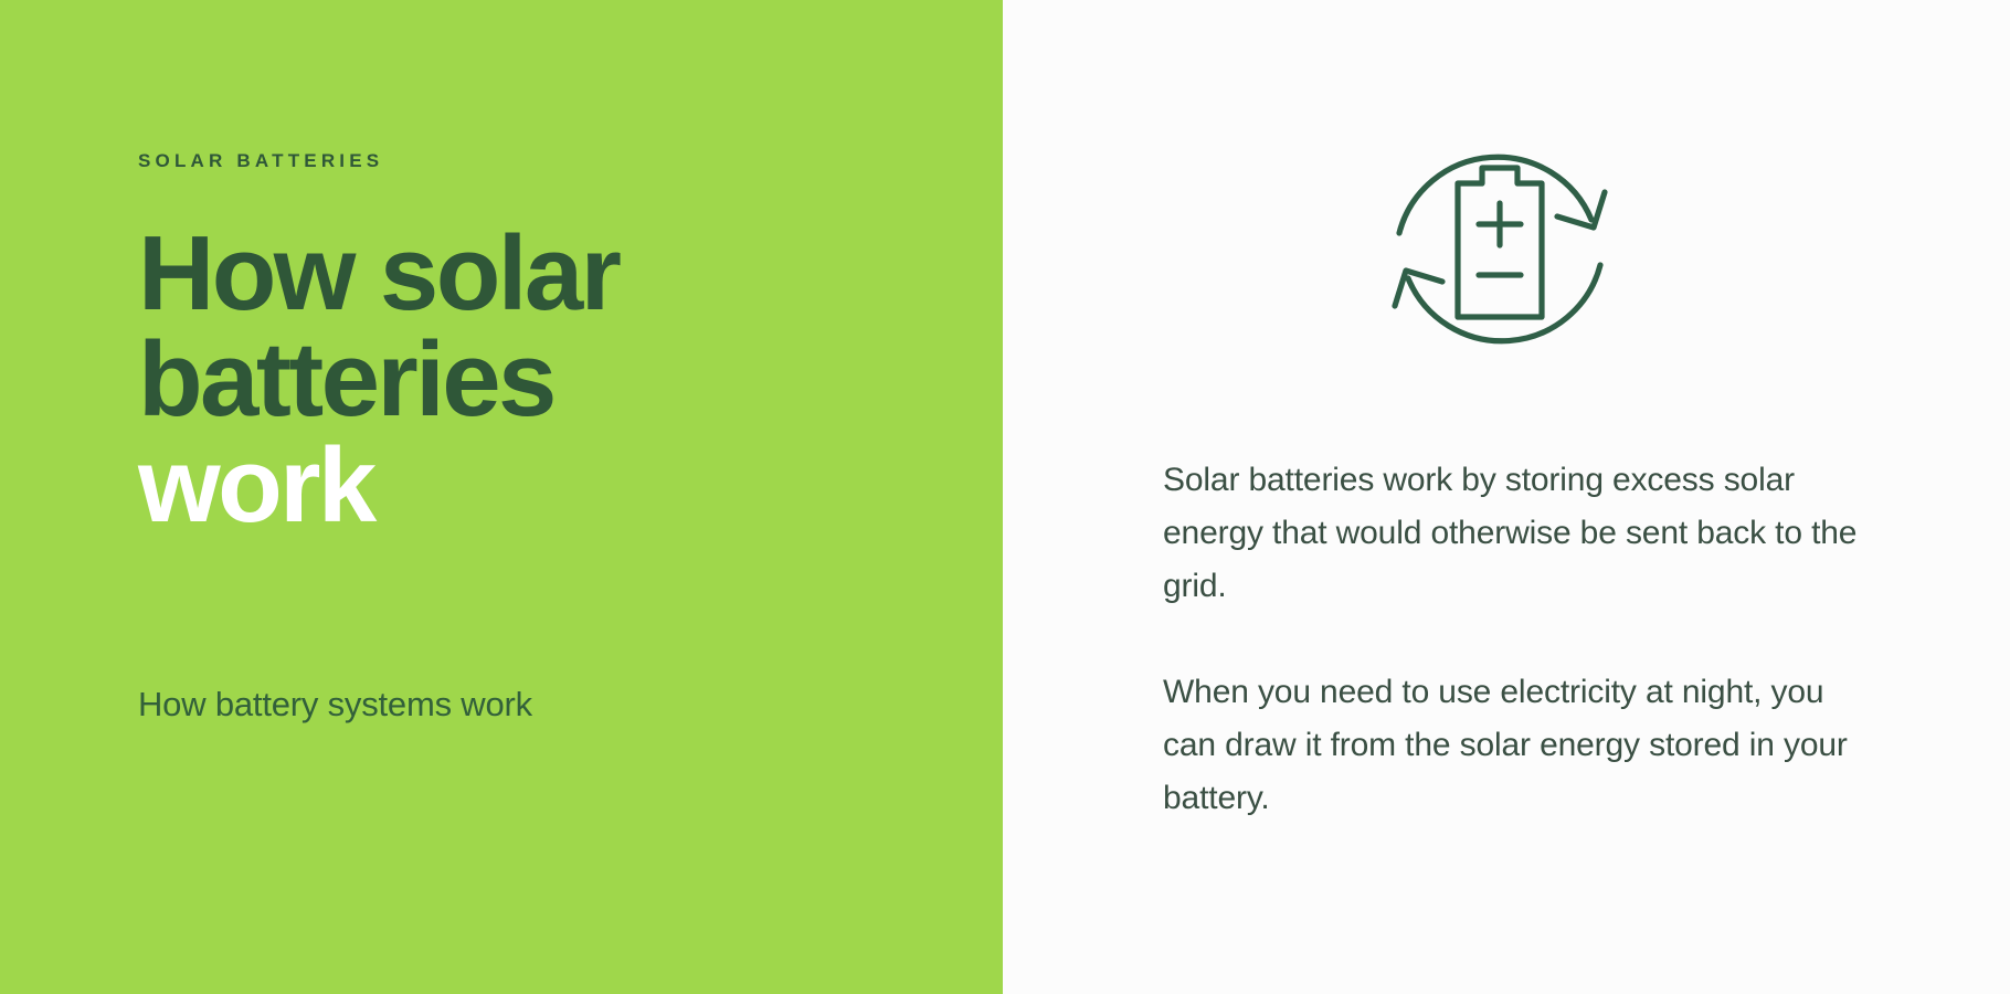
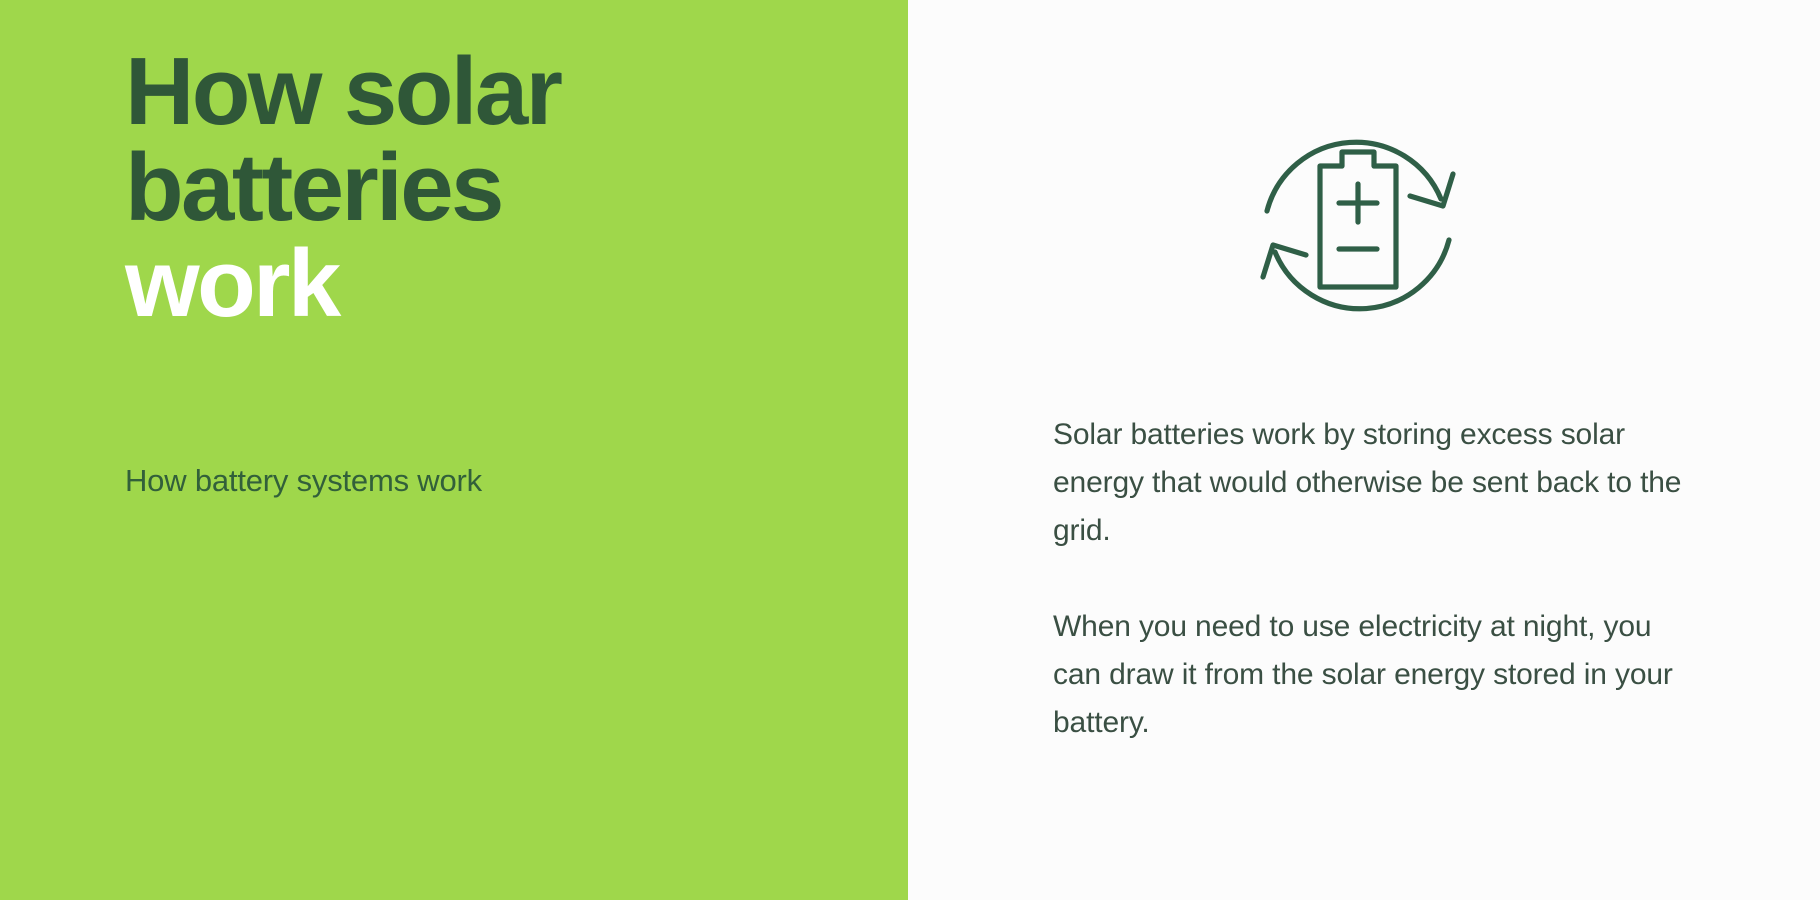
- SOLAR BATTERIES
  How solar
  batteries
  work
  How battery systems work
  Solar batteries work by storing excess solar energy that would otherwise be sent back to the grid.
  When you need to use electricity at night, you can draw it from the solar energy stored in your battery.
